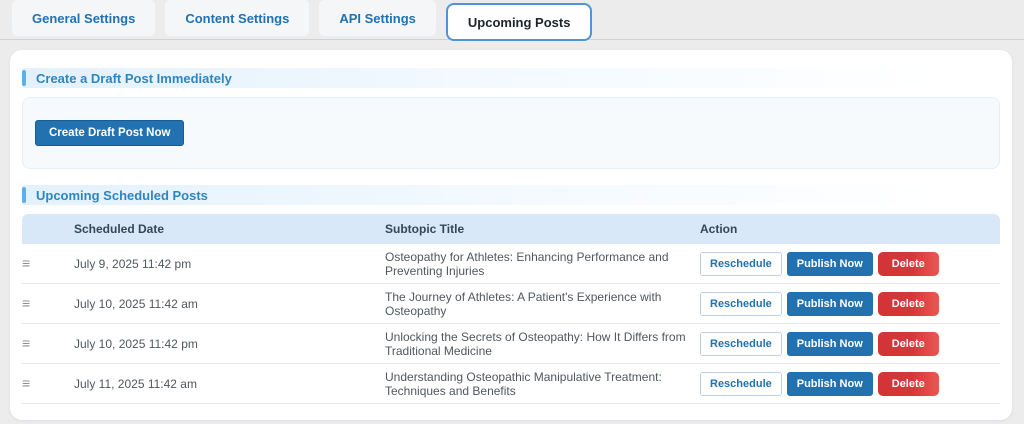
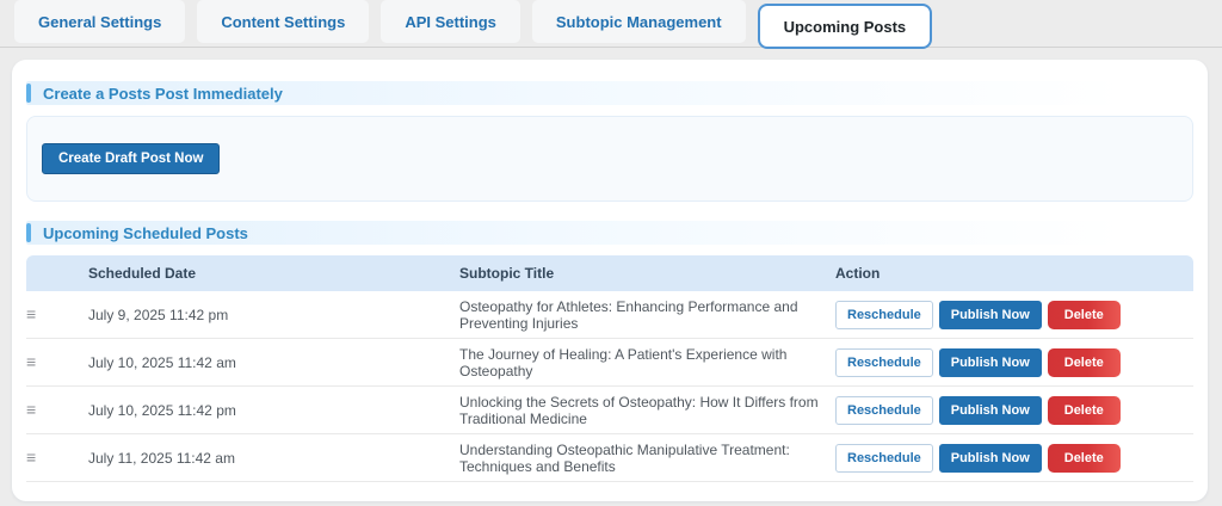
  General Settings
  Content Settings
  API Settings
+ Subtopic Management
  Upcoming Posts
- Create a Draft Post Immediately
+ Create a Posts Post Immediately
  Create Draft Post Now
  Upcoming Scheduled Posts
  	Scheduled Date	Subtopic Title	Action
  ≡	July 9, 2025 11:42 pm	Osteopathy for Athletes: Enhancing Performance and Preventing Injuries	Reschedule Publish Now Delete
- ≡	July 10, 2025 11:42 am	The Journey of Athletes: A Patient's Experience with Osteopathy	Reschedule Publish Now Delete
+ ≡	July 10, 2025 11:42 am	The Journey of Healing: A Patient's Experience with Osteopathy	Reschedule Publish Now Delete
  ≡	July 10, 2025 11:42 pm	Unlocking the Secrets of Osteopathy: How It Differs from Traditional Medicine	Reschedule Publish Now Delete
  ≡	July 11, 2025 11:42 am	Understanding Osteopathic Manipulative Treatment: Techniques and Benefits	Reschedule Publish Now Delete
